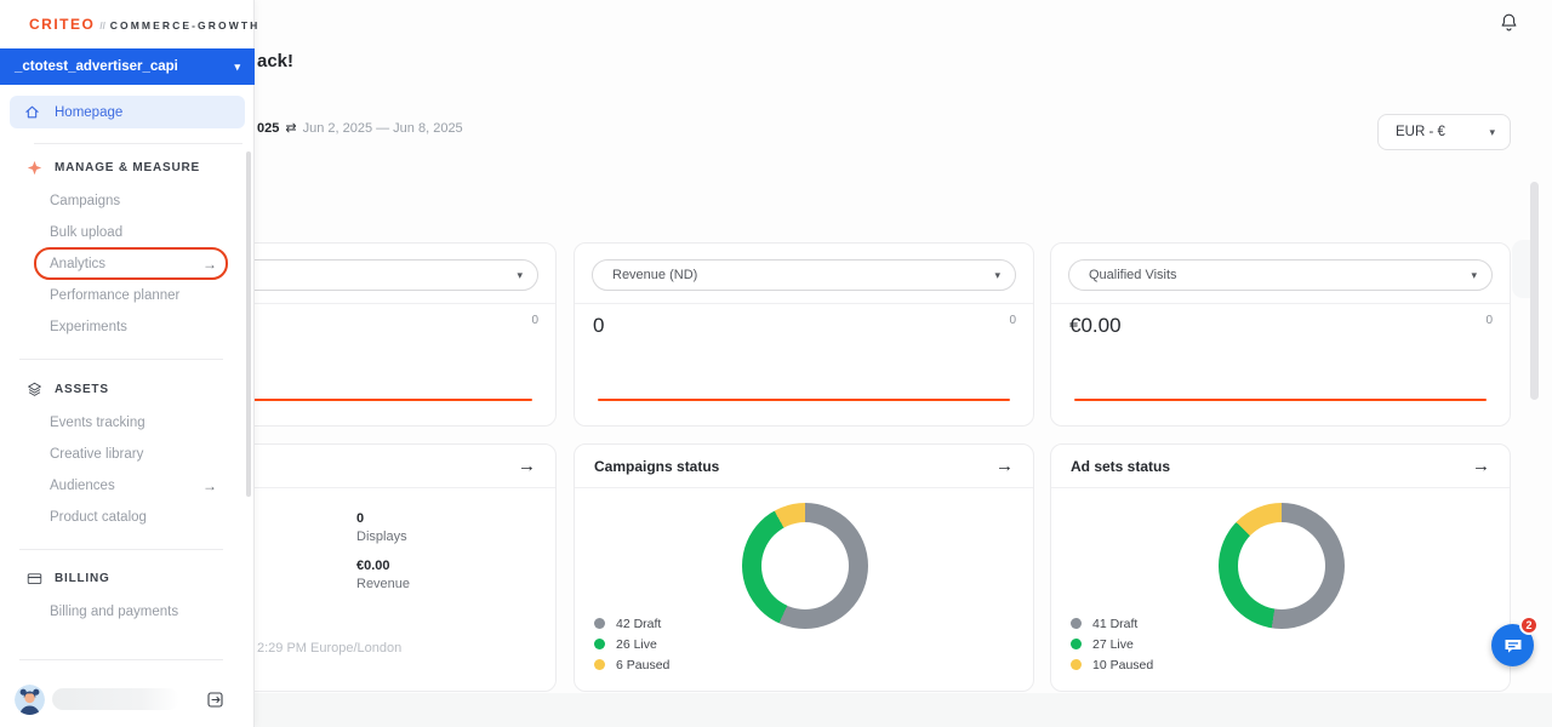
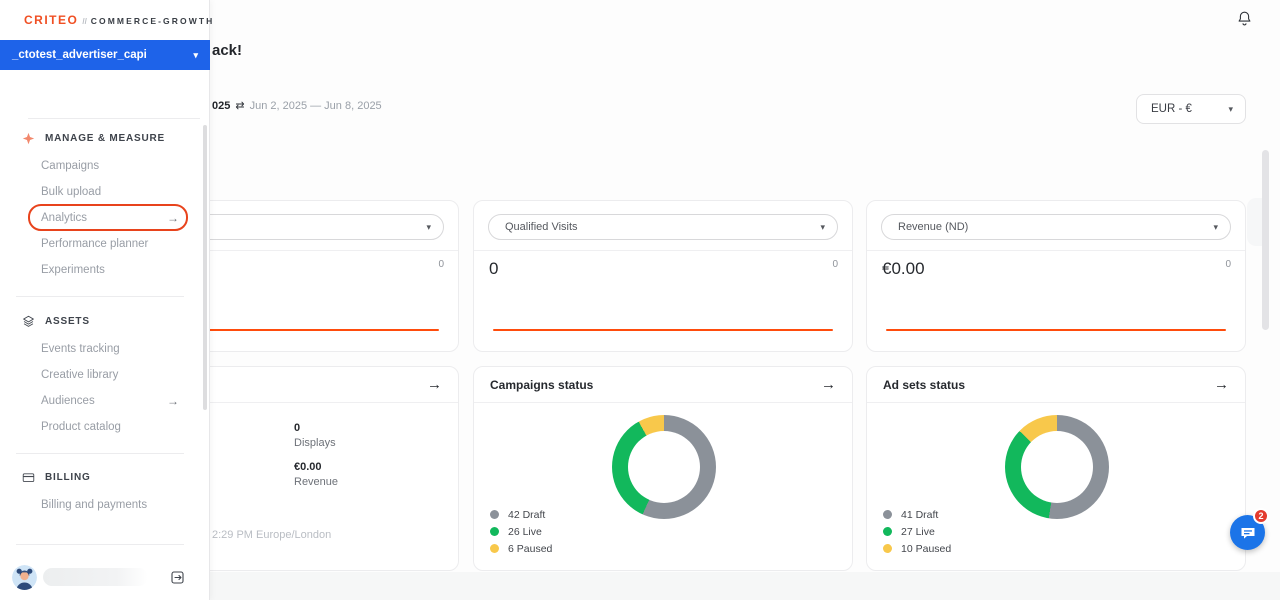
  ack!
  025
  ⇄
  Jun 2, 2025 — Jun 8, 2025
  EUR - €
  ▾
  ▾
  0
- Revenue (ND)
+ Qualified Visits
  ▾
  0
  0
- Qualified Visits
+ Revenue (ND)
  ▾
  €0.00
  0
  →
  0
  Displays
  €0.00
  Revenue
  2:29 PM Europe/London
  Campaigns status
  →
  42 Draft
  26 Live
  6 Paused
  Ad sets status
  →
  41 Draft
  27 Live
  10 Paused
  2
  CRITEO
  //
  COMMERCE-GROWTH
  _ctotest_advertiser_capi
  ▾
- Homepage
  MANAGE & MEASURE
  Campaigns
  Bulk upload
  Analytics
  →
  Performance planner
  Experiments
  ASSETS
  Events tracking
  Creative library
  Audiences
  →
  Product catalog
  BILLING
  Billing and payments
